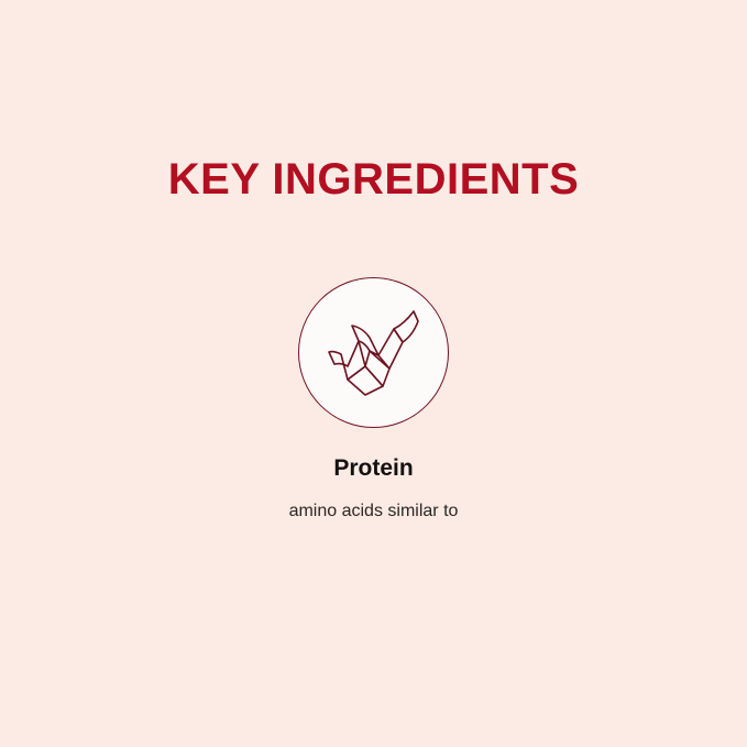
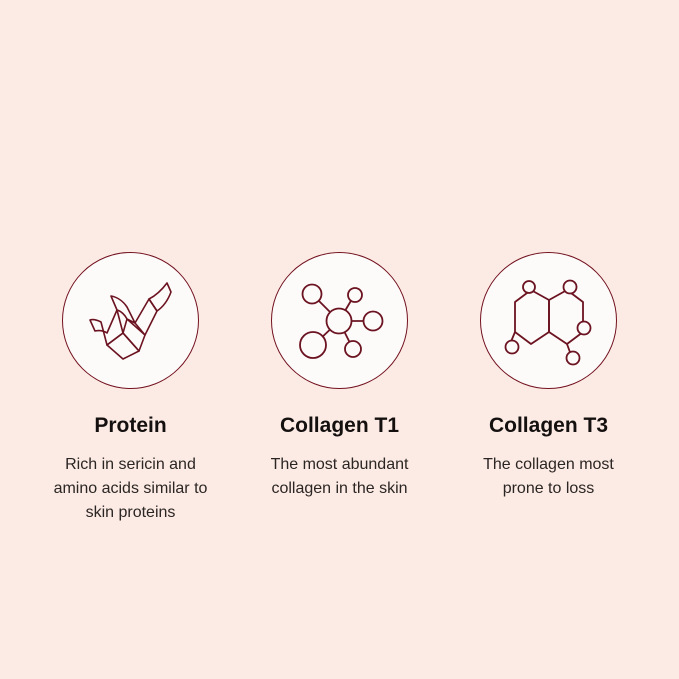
- KEY INGREDIENTS
  Protein
+ Rich in sericin and
  amino acids similar to
+ skin proteins
+ Collagen T1
+ The most abundant
+ collagen in the skin
+ Collagen T3
+ The collagen most
+ prone to loss
